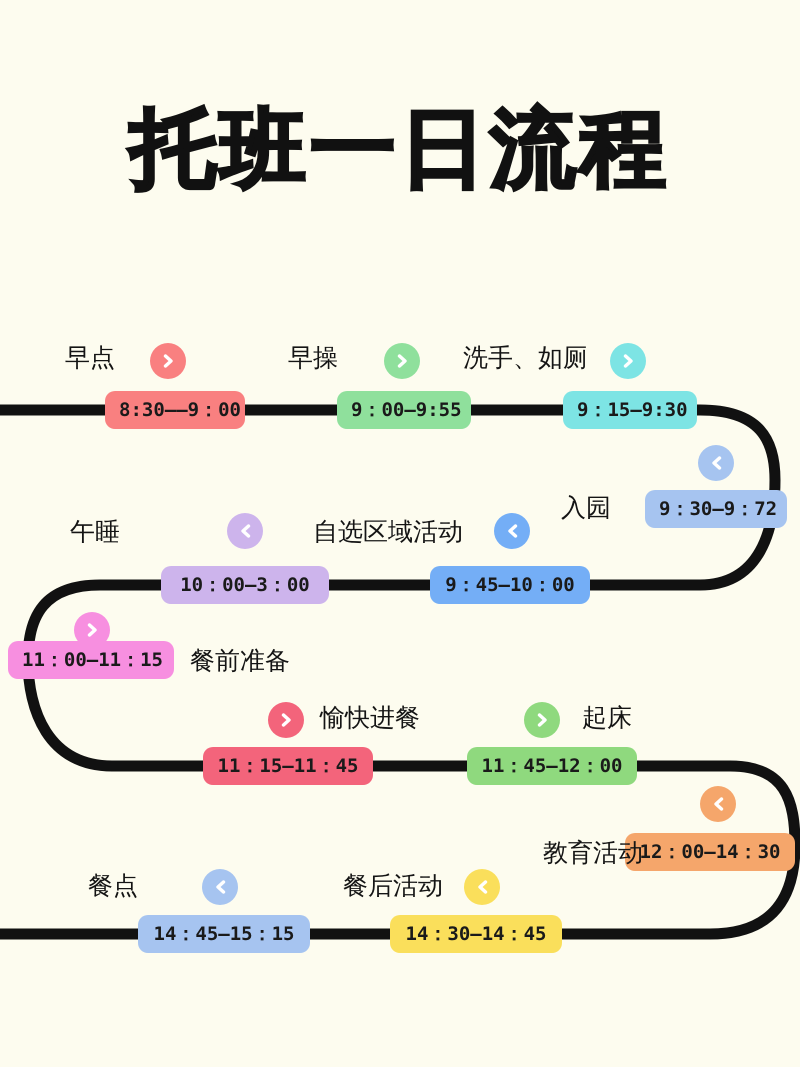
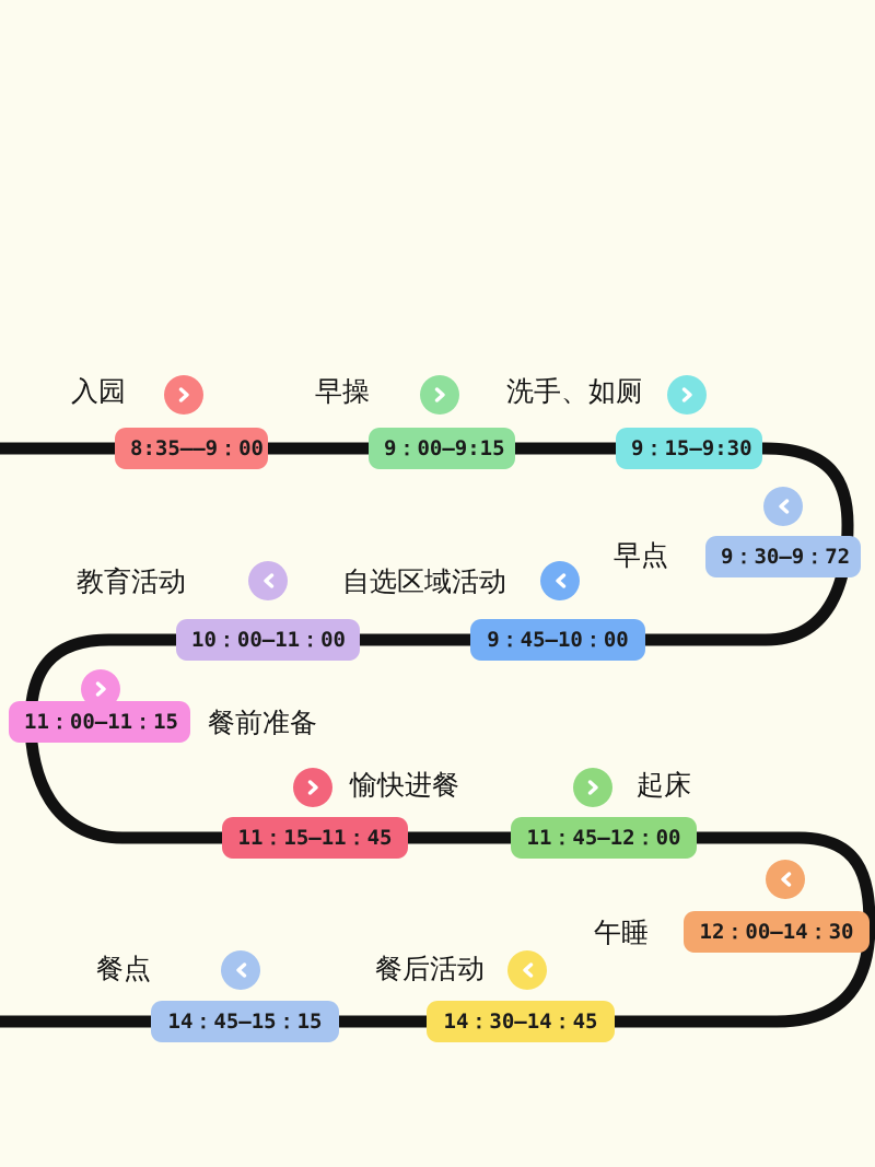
- 托班一日流程
- 8:30——9：00
+ 8:35——9：00
- 9：00—9:55
+ 9：00—9:15
  9：15—9:30
  9：30—9：72
  9：45—10：00
- 10：00—3：00
+ 10：00—11：00
  11：00—11：15
  11：15—11：45
  11：45—12：00
  12：00—14：30
  14：30—14：45
  14：45—15：15
- 早点
+ 入园
  早操
  洗手、如厕
- 入园
+ 早点
  自选区域活动
- 午睡
+ 教育活动
  餐前准备
  愉快进餐
  起床
- 教育活动
+ 午睡
  餐后活动
  餐点
